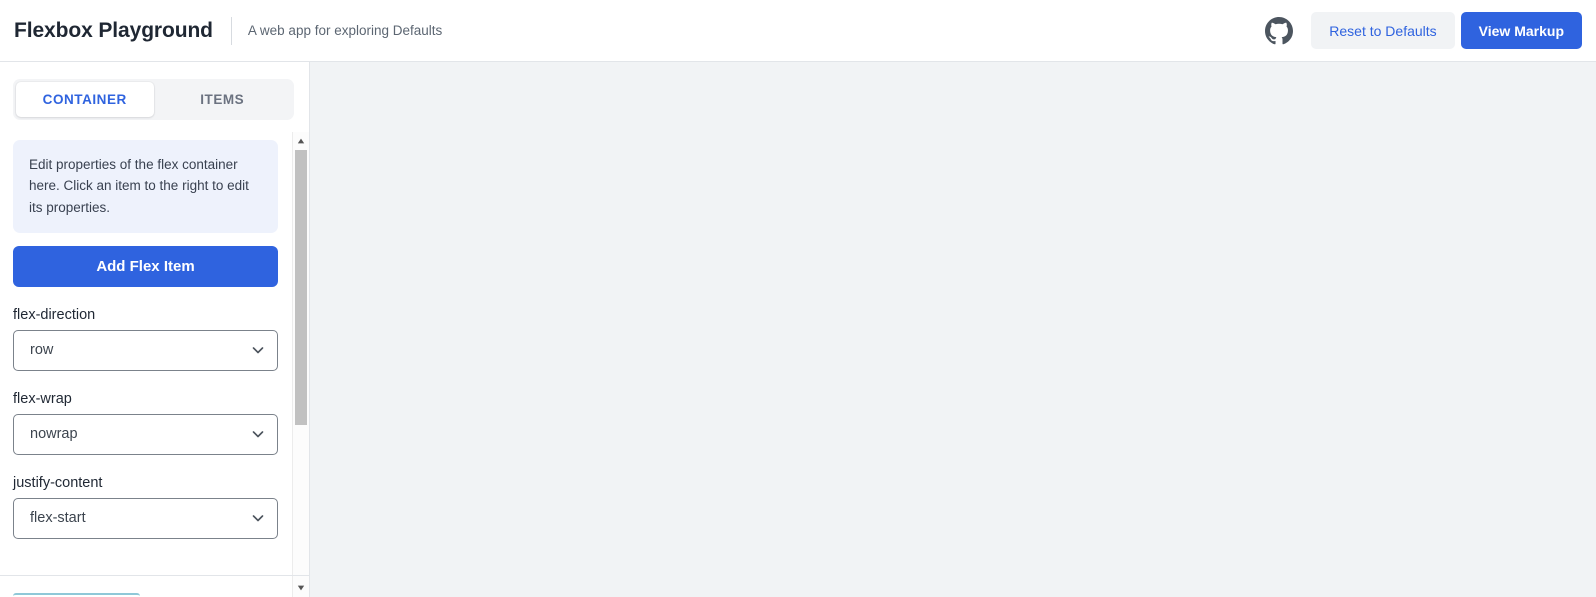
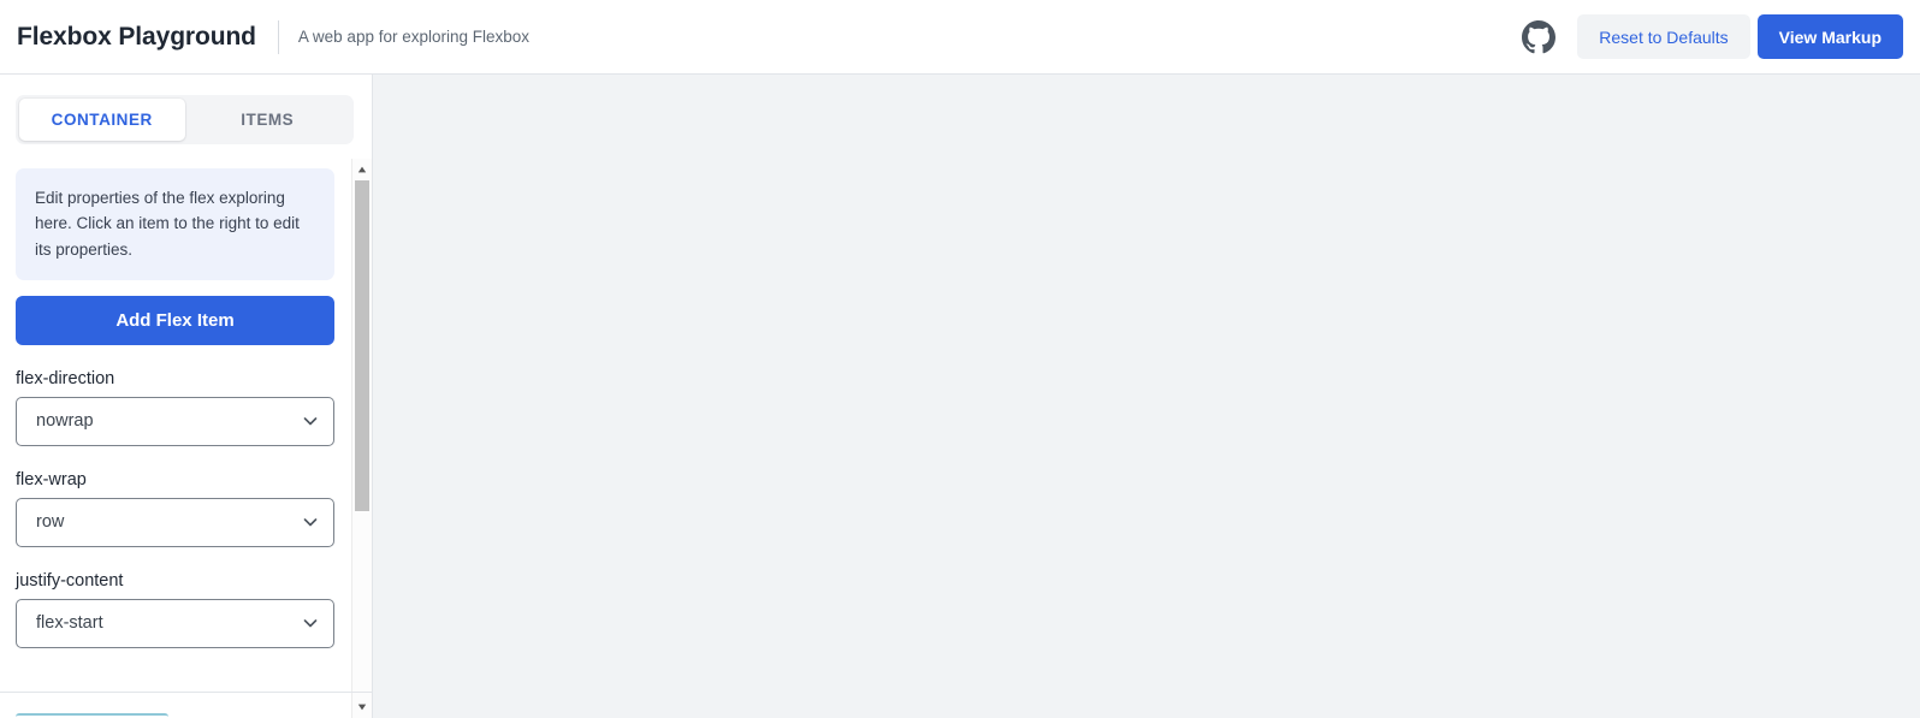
  Flexbox Playground
- A web app for exploring Defaults
+ A web app for exploring Flexbox
  Reset to Defaults
  View Markup
  CONTAINER
  ITEMS
- Edit properties of the flex container here. Click an item to the right to edit its properties.
+ Edit properties of the flex exploring here. Click an item to the right to edit its properties.
  Add Flex Item
  flex-direction
- row
+ nowrap
  flex-wrap
- nowrap
+ row
  justify-content
  flex-start
